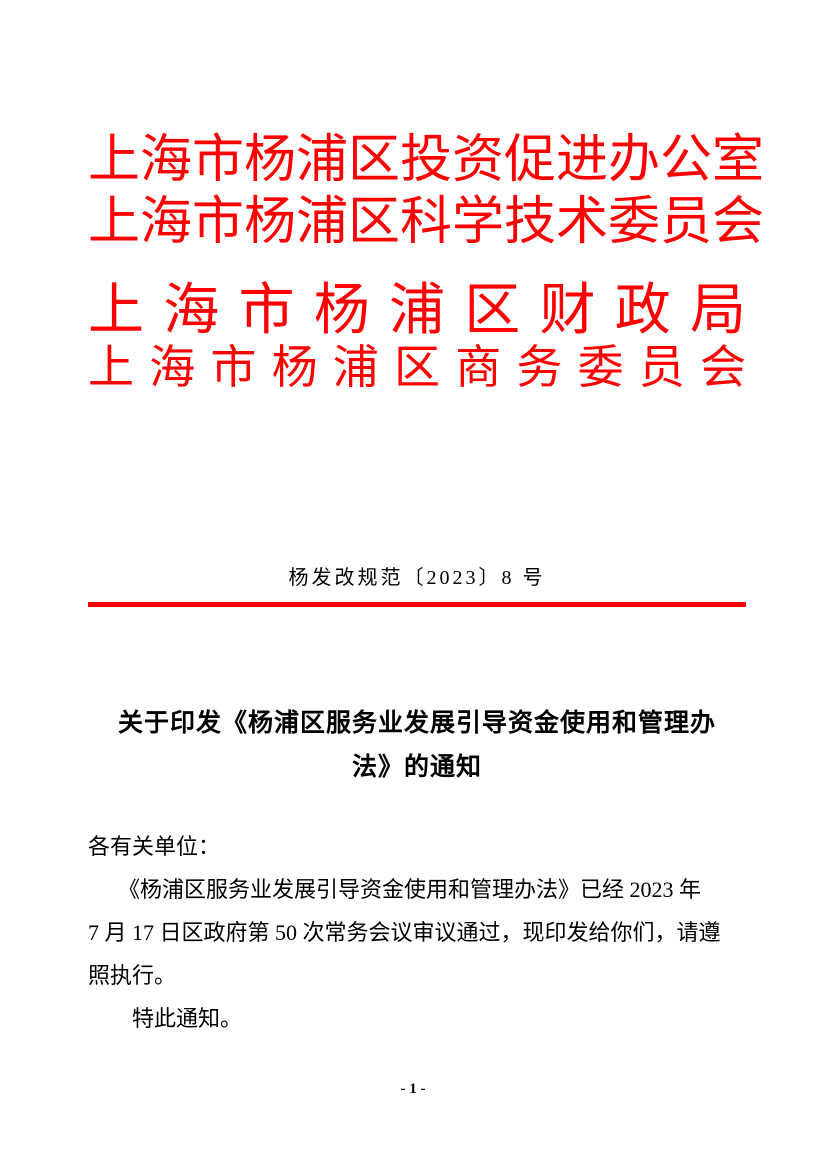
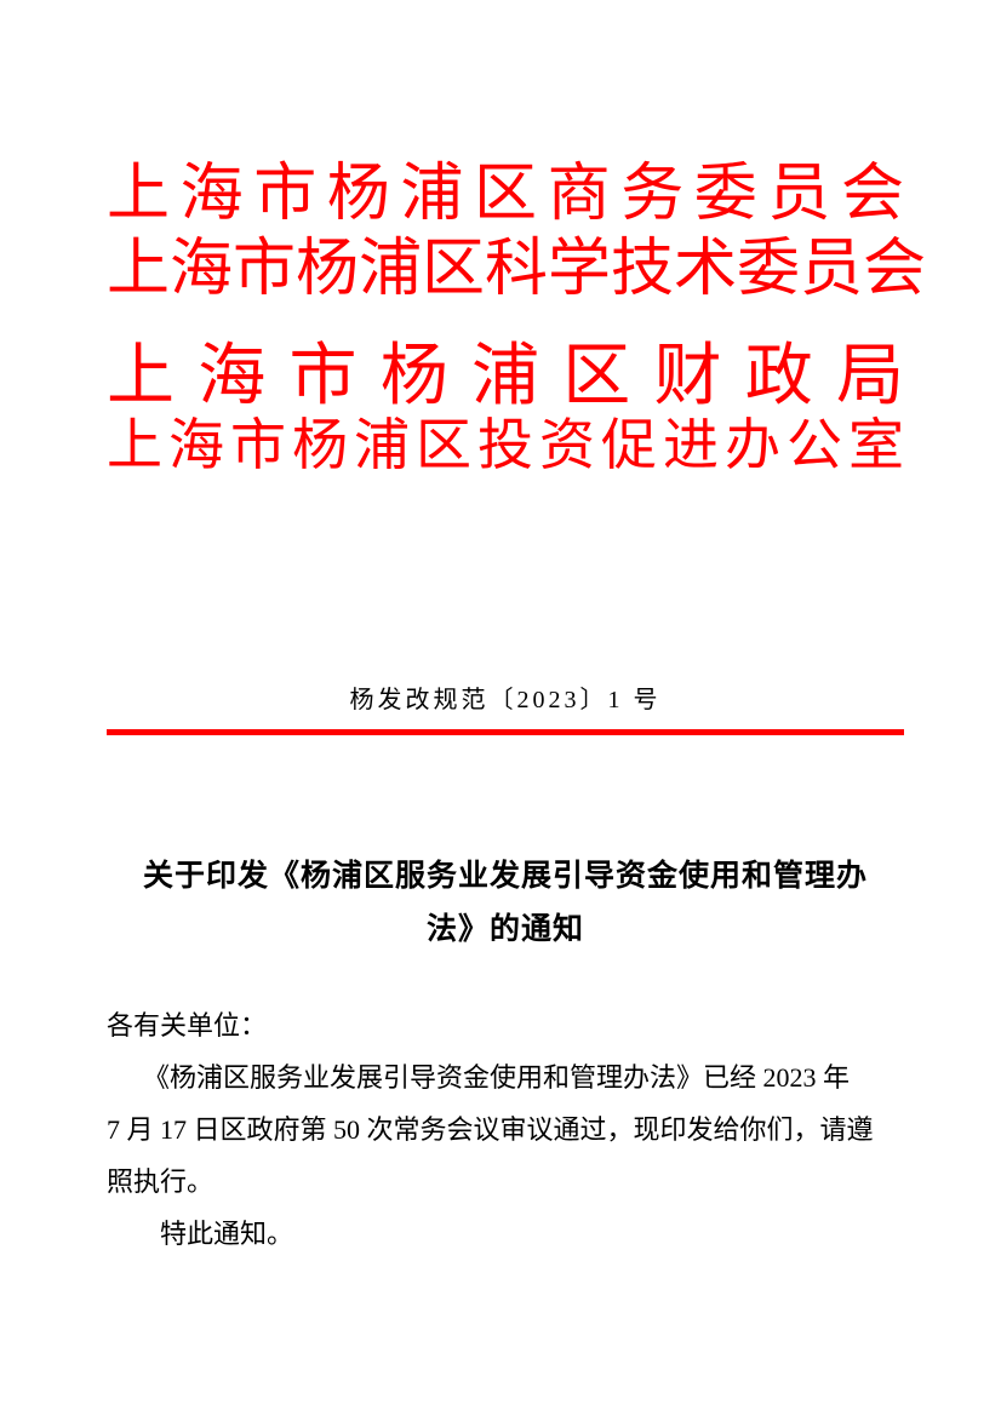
- 上海市杨浦区投资促进办公室
+ 上海市杨浦区商务委员会
  上海市杨浦区科学技术委员会
  上海市杨浦区财政局
- 上海市杨浦区商务委员会
+ 上海市杨浦区投资促进办公室
- 杨发改规范〔2023〕8 号
+ 杨发改规范〔2023〕1 号
  关于印发《杨浦区服务业发展引导资金使用和管理办
  法》的通知
  各有关单位：
  《杨浦区服务业发展引导资金使用和管理办法》已经 2023 年
  7 月 17 日区政府第 50 次常务会议审议通过，现印发给你们，请遵
  照执行。
  特此通知。
- - 1 -
